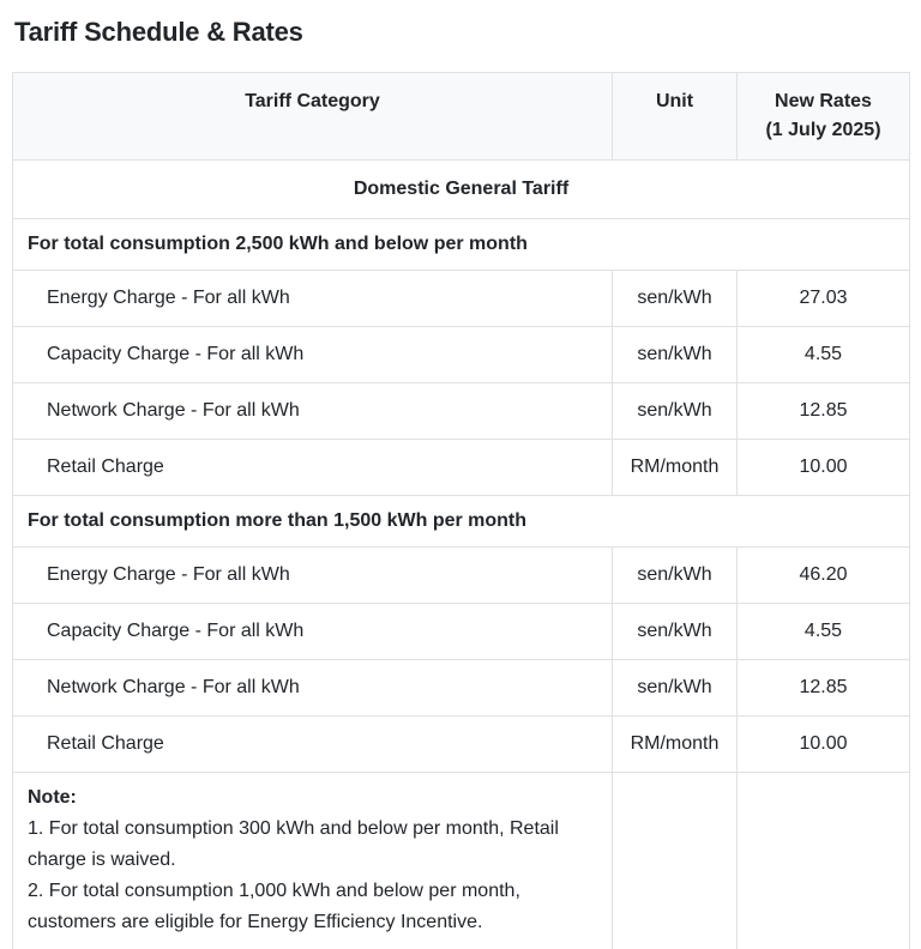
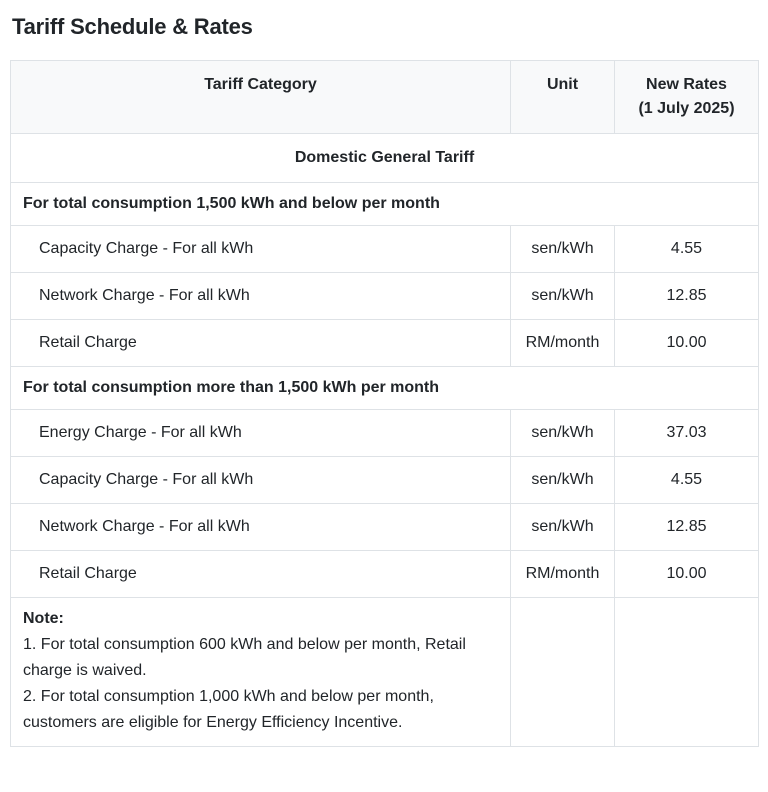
  Tariff Schedule & Rates
  Tariff Category	Unit	New Rates (1 July 2025)
  Domestic General Tariff
- For total consumption 2,500 kWh and below per month
+ For total consumption 1,500 kWh and below per month
- Energy Charge - For all kWh	sen/kWh	27.03
  Capacity Charge - For all kWh	sen/kWh	4.55
  Network Charge - For all kWh	sen/kWh	12.85
  Retail Charge	RM/month	10.00
  For total consumption more than 1,500 kWh per month
- Energy Charge - For all kWh	sen/kWh	46.20
+ Energy Charge - For all kWh	sen/kWh	37.03
  Capacity Charge - For all kWh	sen/kWh	4.55
  Network Charge - For all kWh	sen/kWh	12.85
  Retail Charge	RM/month	10.00
- Note: 1. For total consumption 300 kWh and below per month, Retail charge is waived. 2. For total consumption 1,000 kWh and below per month, customers are eligible for Energy Efficiency Incentive.
+ Note: 1. For total consumption 600 kWh and below per month, Retail charge is waived. 2. For total consumption 1,000 kWh and below per month, customers are eligible for Energy Efficiency Incentive.
